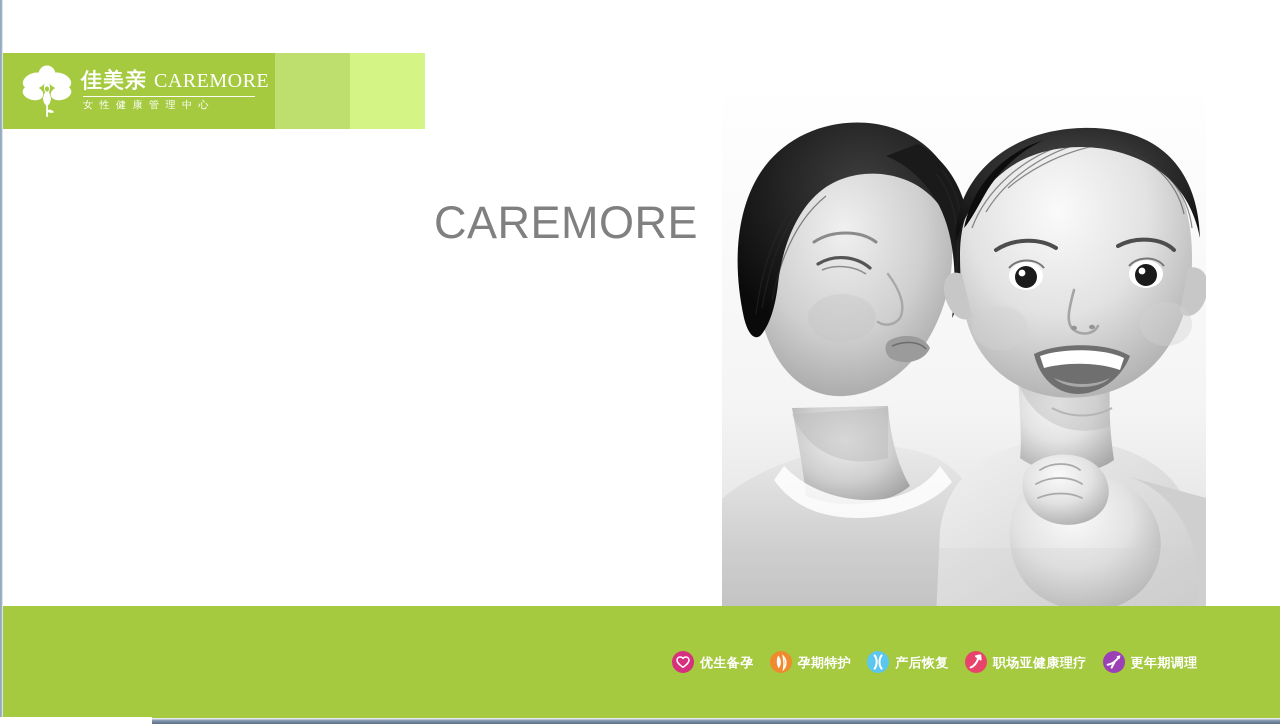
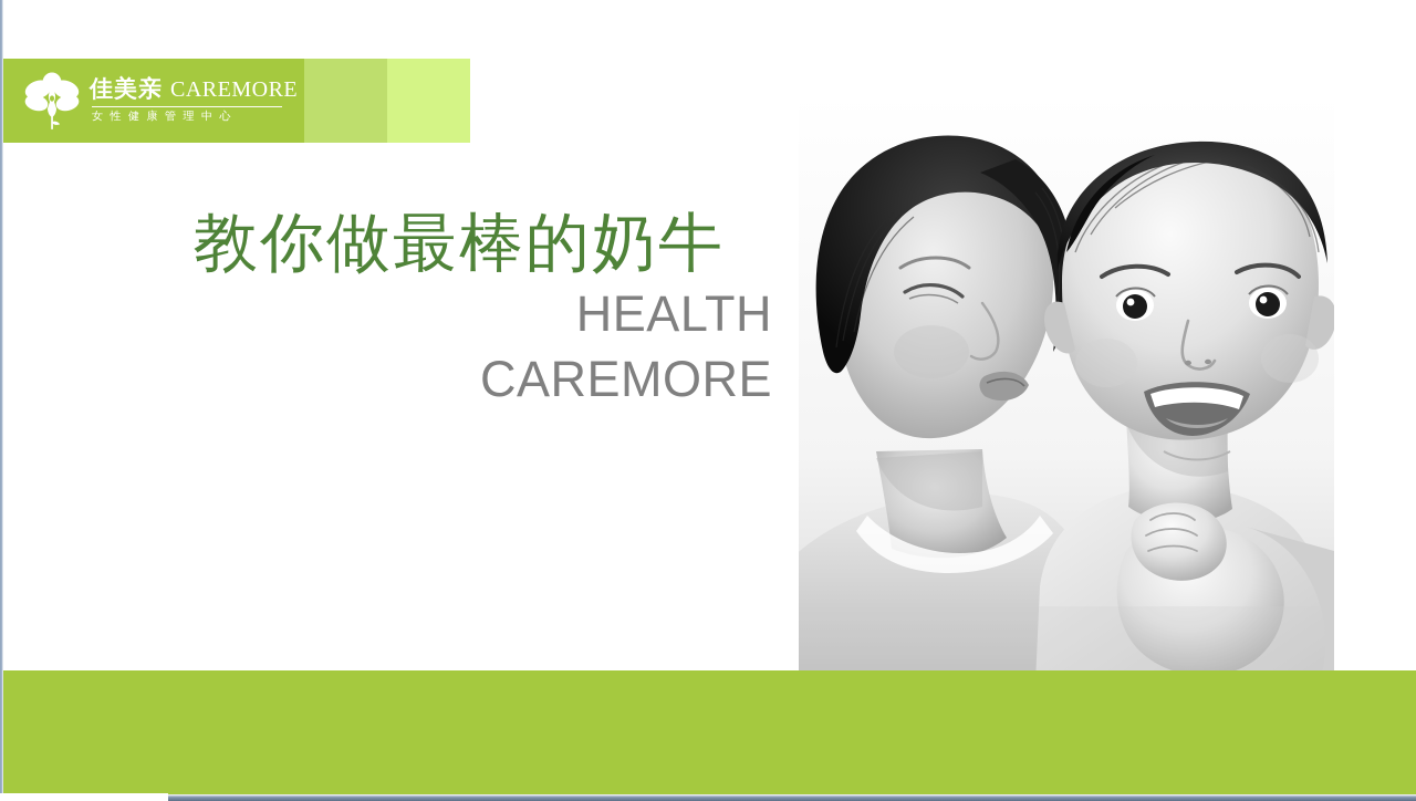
  佳美亲
  CAREMORE
  女性健康管理中心
+ 教你做最棒的奶牛
+ HEALTH
  CAREMORE
- 优生备孕
- 孕期特护
- 产后恢复
- 职场亚健康理疗
- 更年期调理
